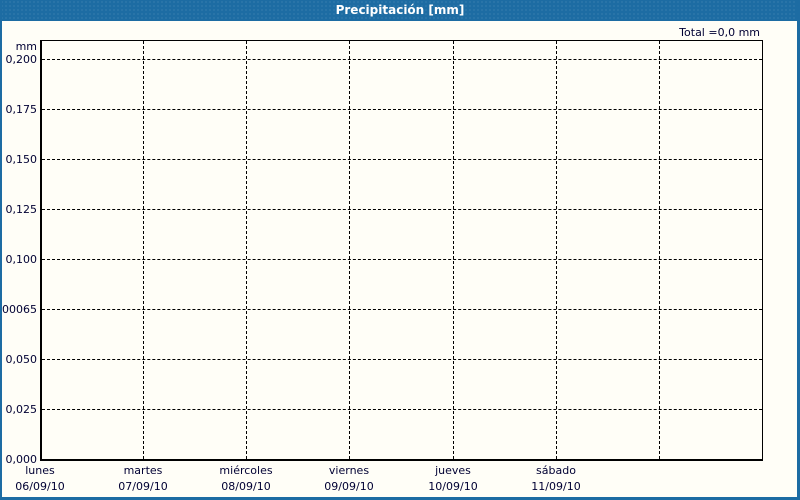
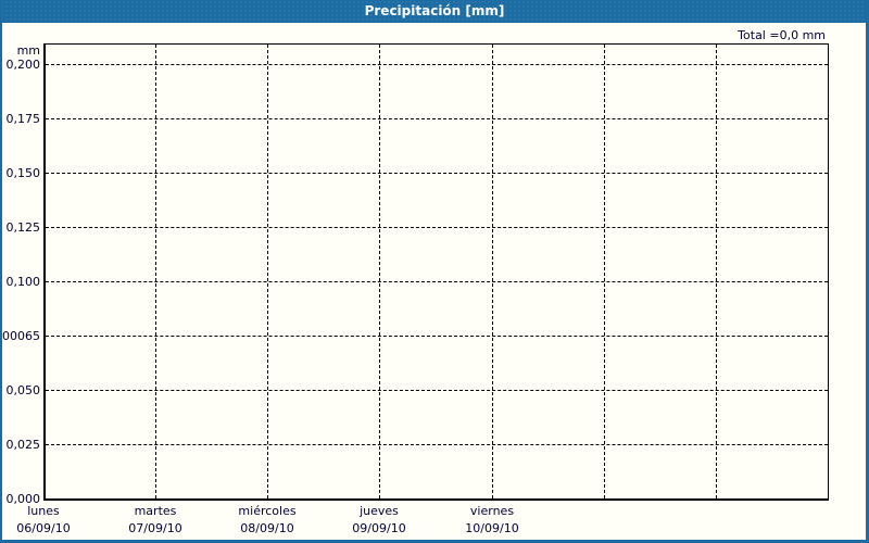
  Precipitación [mm]
  Total =0,0 mm
  mm
  0,200
  0,175
  0,150
  0,125
  0,100
  00065
  0,050
  0,025
  0,000
  lunes
  06/09/10
  martes
  07/09/10
  miércoles
  08/09/10
- viernes
+ jueves
  09/09/10
- jueves
+ viernes
  10/09/10
- sábado
- 11/09/10
